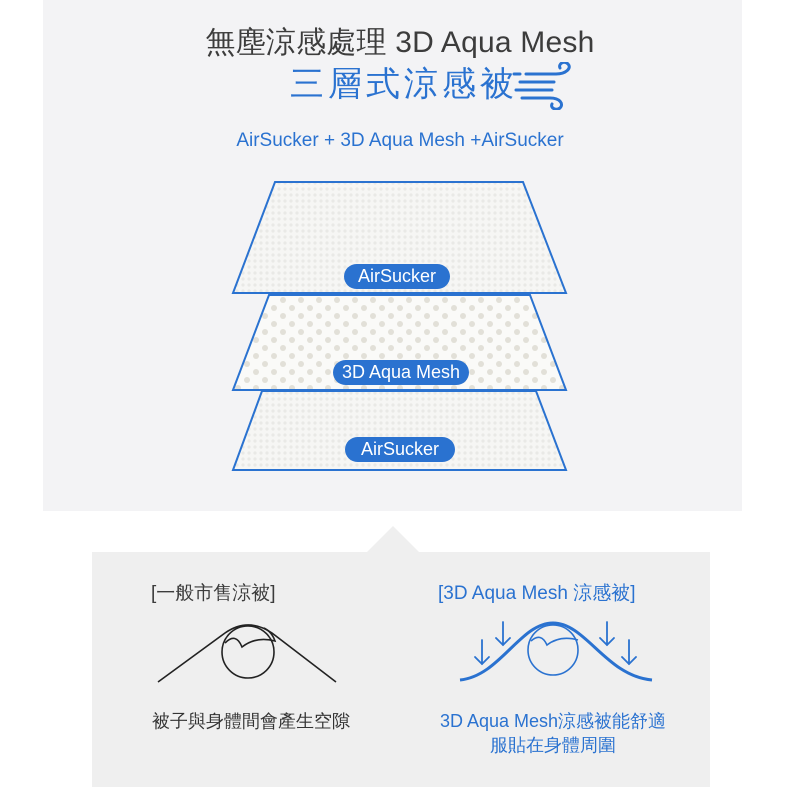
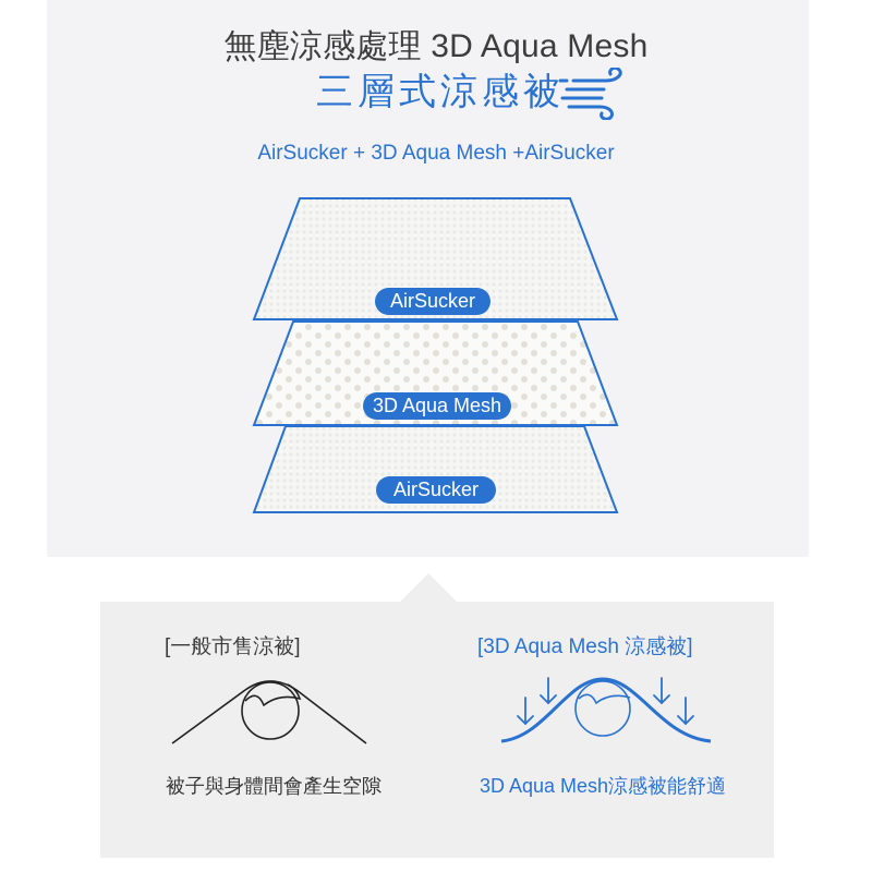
  無塵涼感處理 3D Aqua Mesh
  三層式涼感被
  AirSucker + 3D Aqua Mesh +AirSucker
  AirSucker
  3D Aqua Mesh
  AirSucker
  [一般市售涼被]
  [3D Aqua Mesh 涼感被]
  被子與身體間會產生空隙
  3D Aqua Mesh涼感被能舒適
- 服貼在身體周圍
